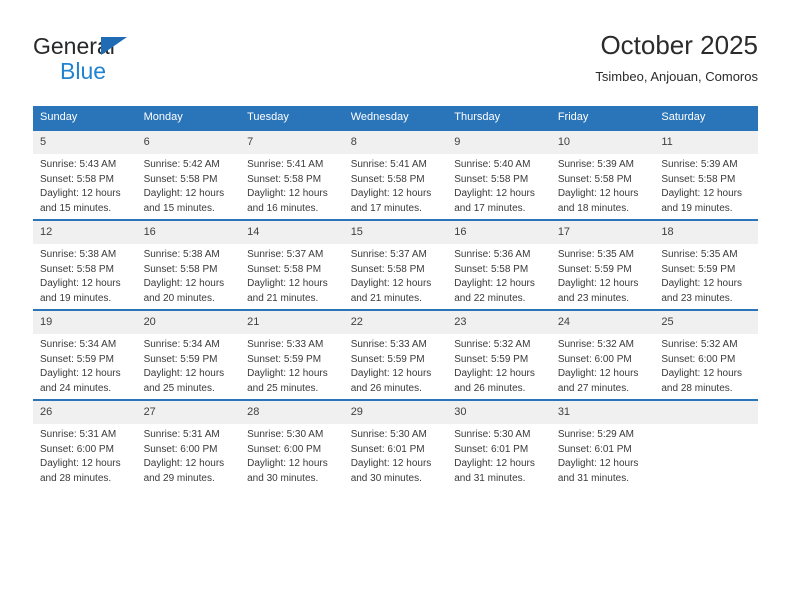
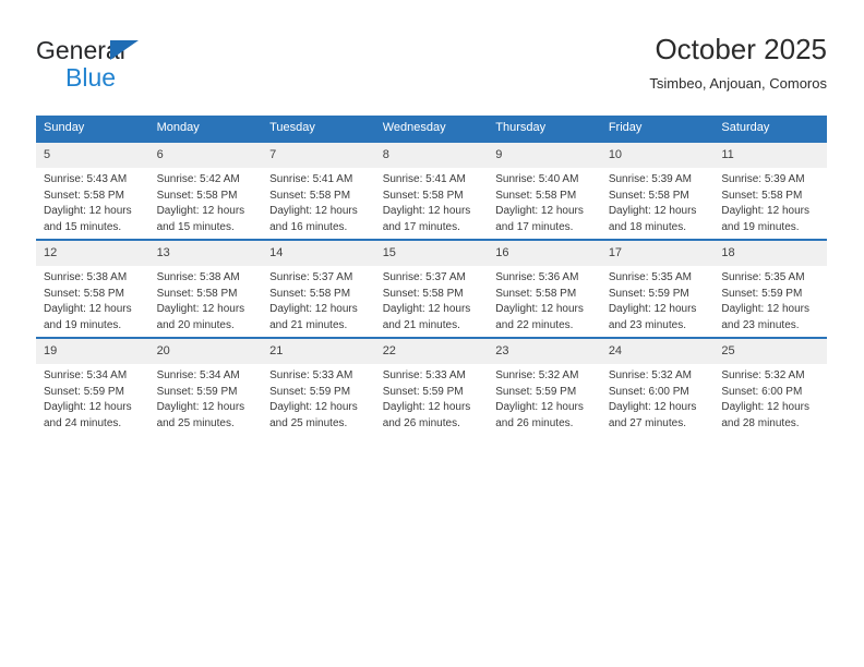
  General
  Blue
  October 2025
  Tsimbeo, Anjouan, Comoros
  Sunday	Monday	Tuesday	Wednesday	Thursday	Friday	Saturday
  5Sunrise: 5:43 AMSunset: 5:58 PMDaylight: 12 hours and 15 minutes.	6Sunrise: 5:42 AMSunset: 5:58 PMDaylight: 12 hours and 15 minutes.	7Sunrise: 5:41 AMSunset: 5:58 PMDaylight: 12 hours and 16 minutes.	8Sunrise: 5:41 AMSunset: 5:58 PMDaylight: 12 hours and 17 minutes.	9Sunrise: 5:40 AMSunset: 5:58 PMDaylight: 12 hours and 17 minutes.	10Sunrise: 5:39 AMSunset: 5:58 PMDaylight: 12 hours and 18 minutes.	11Sunrise: 5:39 AMSunset: 5:58 PMDaylight: 12 hours and 19 minutes.
- 12Sunrise: 5:38 AMSunset: 5:58 PMDaylight: 12 hours and 19 minutes.	16Sunrise: 5:38 AMSunset: 5:58 PMDaylight: 12 hours and 20 minutes.	14Sunrise: 5:37 AMSunset: 5:58 PMDaylight: 12 hours and 21 minutes.	15Sunrise: 5:37 AMSunset: 5:58 PMDaylight: 12 hours and 21 minutes.	16Sunrise: 5:36 AMSunset: 5:58 PMDaylight: 12 hours and 22 minutes.	17Sunrise: 5:35 AMSunset: 5:59 PMDaylight: 12 hours and 23 minutes.	18Sunrise: 5:35 AMSunset: 5:59 PMDaylight: 12 hours and 23 minutes.
+ 12Sunrise: 5:38 AMSunset: 5:58 PMDaylight: 12 hours and 19 minutes.	13Sunrise: 5:38 AMSunset: 5:58 PMDaylight: 12 hours and 20 minutes.	14Sunrise: 5:37 AMSunset: 5:58 PMDaylight: 12 hours and 21 minutes.	15Sunrise: 5:37 AMSunset: 5:58 PMDaylight: 12 hours and 21 minutes.	16Sunrise: 5:36 AMSunset: 5:58 PMDaylight: 12 hours and 22 minutes.	17Sunrise: 5:35 AMSunset: 5:59 PMDaylight: 12 hours and 23 minutes.	18Sunrise: 5:35 AMSunset: 5:59 PMDaylight: 12 hours and 23 minutes.
  19Sunrise: 5:34 AMSunset: 5:59 PMDaylight: 12 hours and 24 minutes.	20Sunrise: 5:34 AMSunset: 5:59 PMDaylight: 12 hours and 25 minutes.	21Sunrise: 5:33 AMSunset: 5:59 PMDaylight: 12 hours and 25 minutes.	22Sunrise: 5:33 AMSunset: 5:59 PMDaylight: 12 hours and 26 minutes.	23Sunrise: 5:32 AMSunset: 5:59 PMDaylight: 12 hours and 26 minutes.	24Sunrise: 5:32 AMSunset: 6:00 PMDaylight: 12 hours and 27 minutes.	25Sunrise: 5:32 AMSunset: 6:00 PMDaylight: 12 hours and 28 minutes.
- 26Sunrise: 5:31 AMSunset: 6:00 PMDaylight: 12 hours and 28 minutes.	27Sunrise: 5:31 AMSunset: 6:00 PMDaylight: 12 hours and 29 minutes.	28Sunrise: 5:30 AMSunset: 6:00 PMDaylight: 12 hours and 30 minutes.	29Sunrise: 5:30 AMSunset: 6:01 PMDaylight: 12 hours and 30 minutes.	30Sunrise: 5:30 AMSunset: 6:01 PMDaylight: 12 hours and 31 minutes.	31Sunrise: 5:29 AMSunset: 6:01 PMDaylight: 12 hours and 31 minutes.
